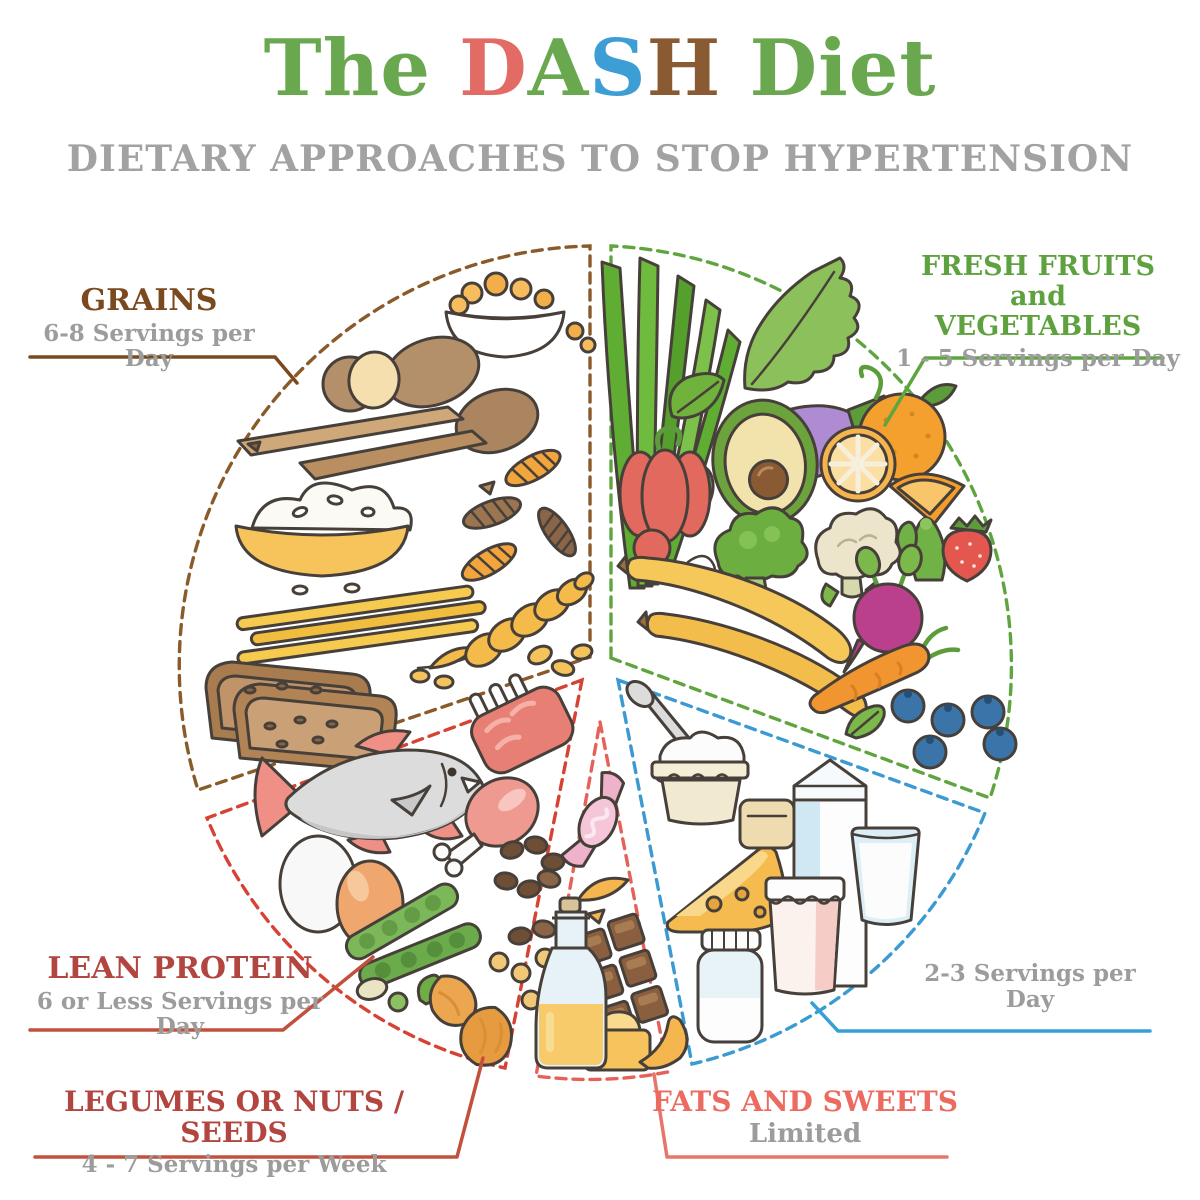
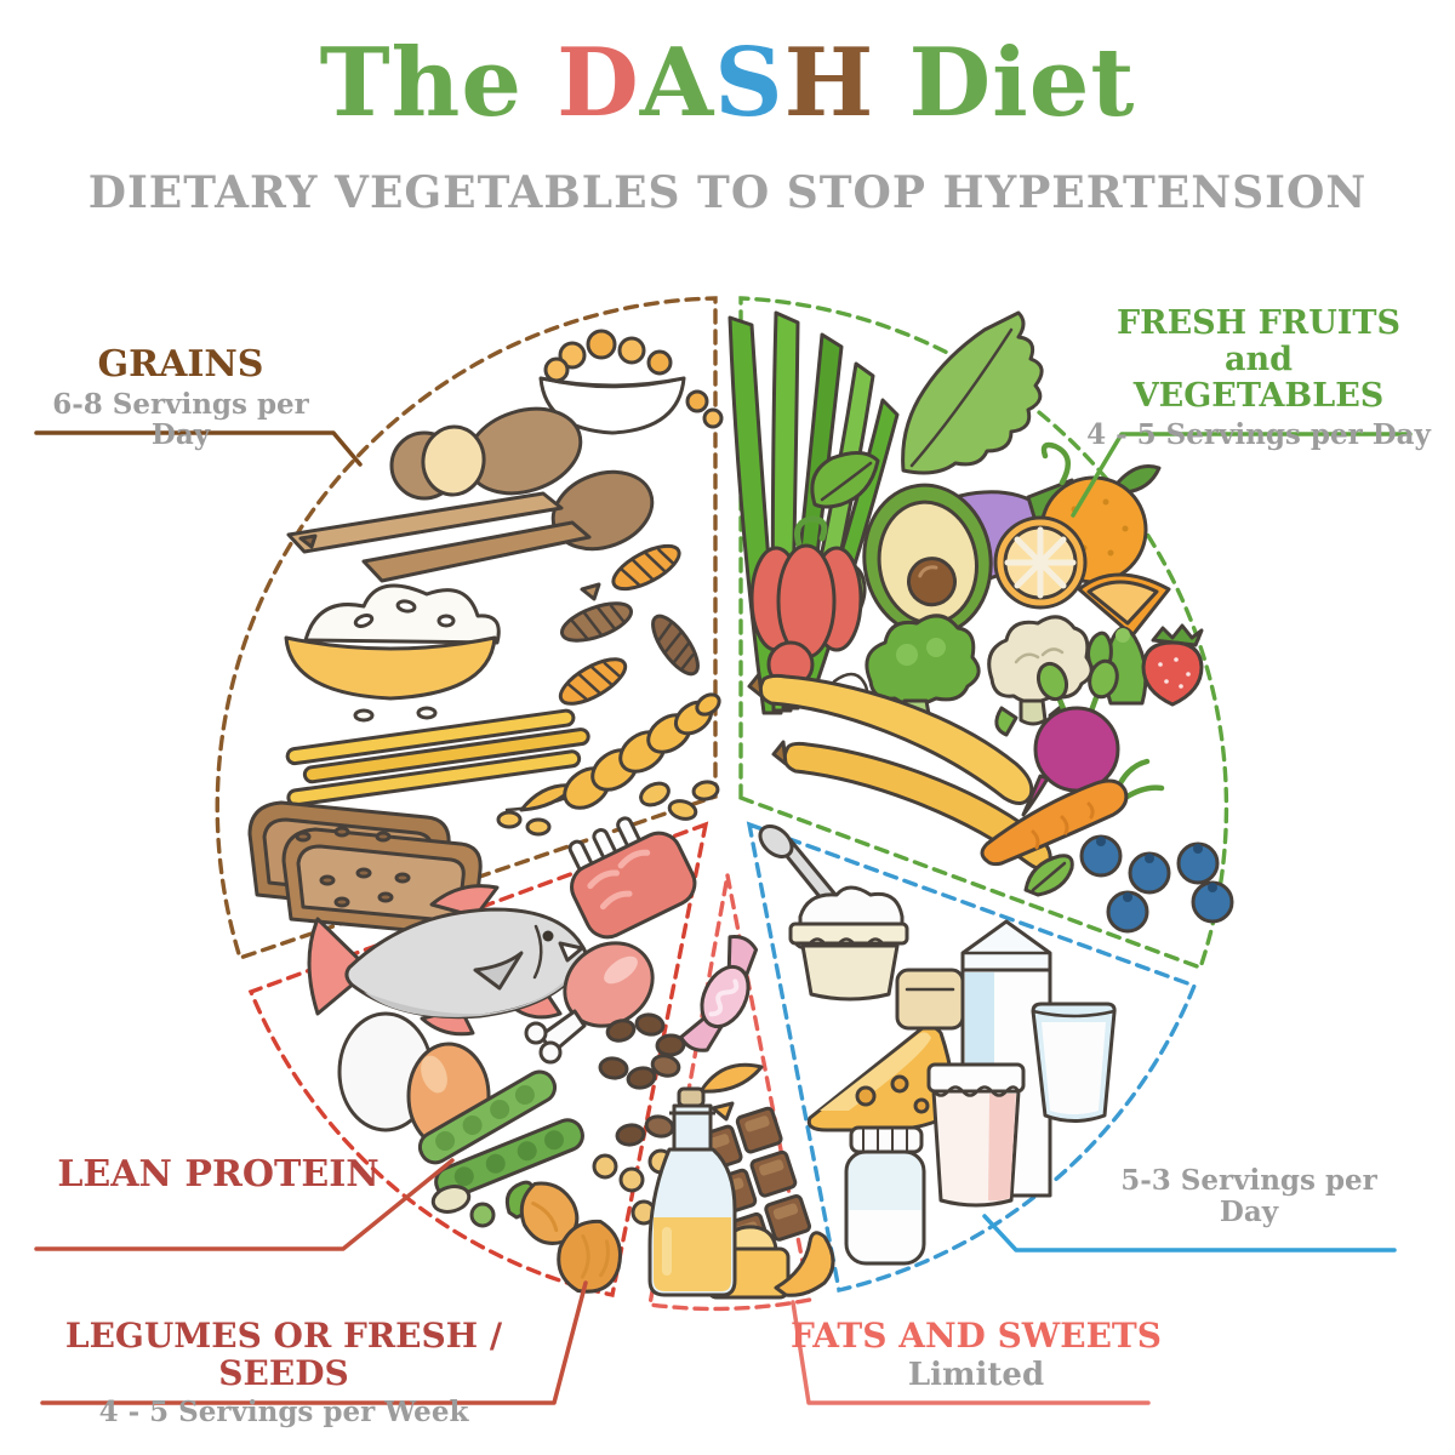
  The DASH Diet
- DIETARY APPROACHES TO STOP HYPERTENSION
+ DIETARY VEGETABLES TO STOP HYPERTENSION
  GRAINS
  6-8 Servings per Day
  FRESH FRUITS and
  VEGETABLES
- 1 - 5 Servings per Day
+ 4 - 5 Servings per Day
  LEAN PROTEIN
- 6 or Less Servings per Day
- LEGUMES OR NUTS / SEEDS
+ LEGUMES OR FRESH / SEEDS
- 4 - 7 Servings per Week
+ 4 - 5 Servings per Week
  FATS AND SWEETS
  Limited
- 2-3 Servings per Day
+ 5-3 Servings per Day
